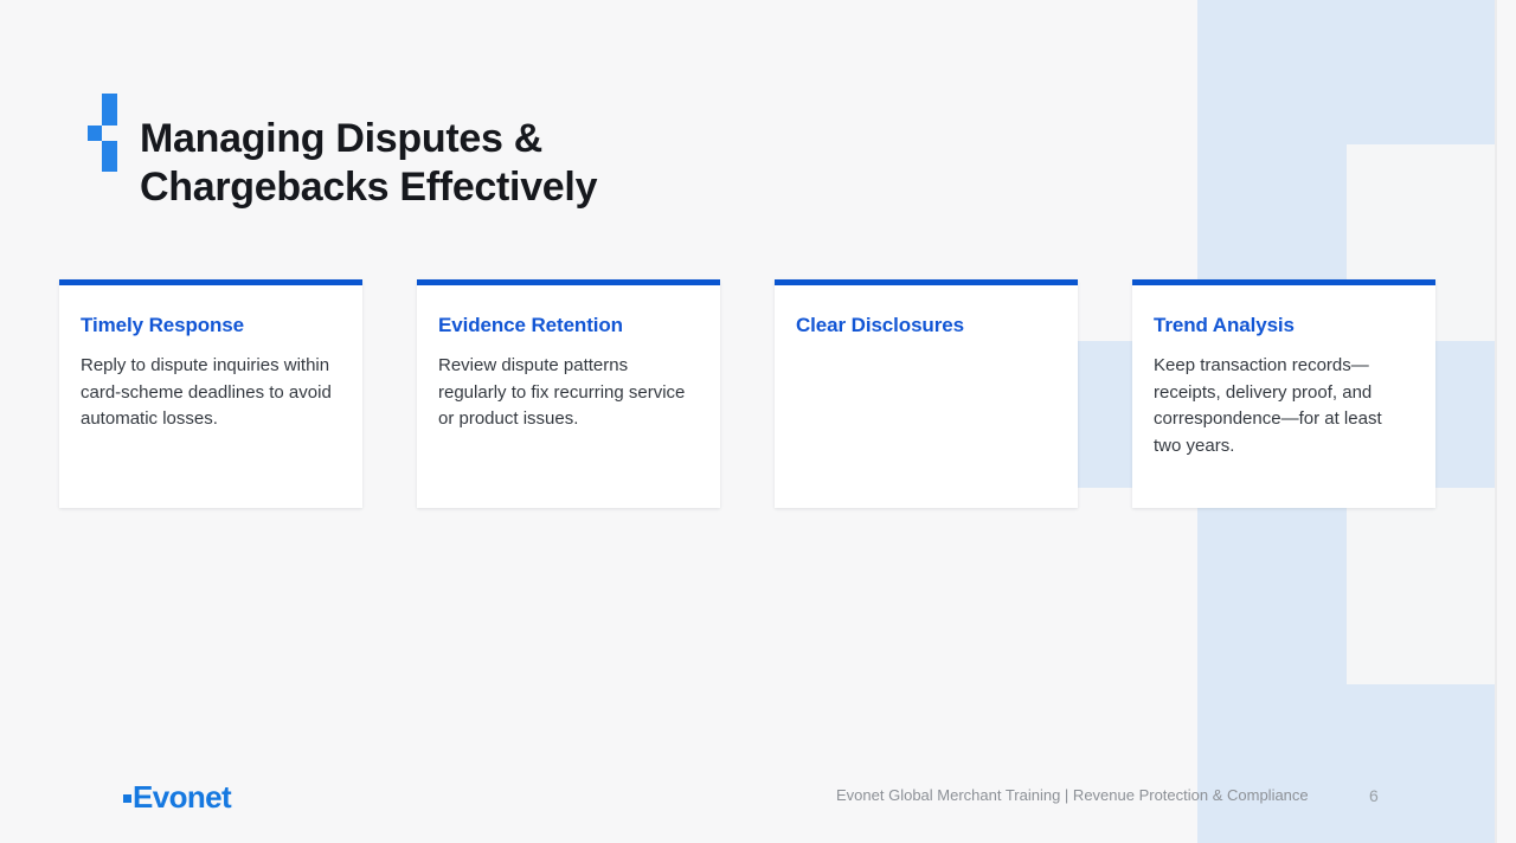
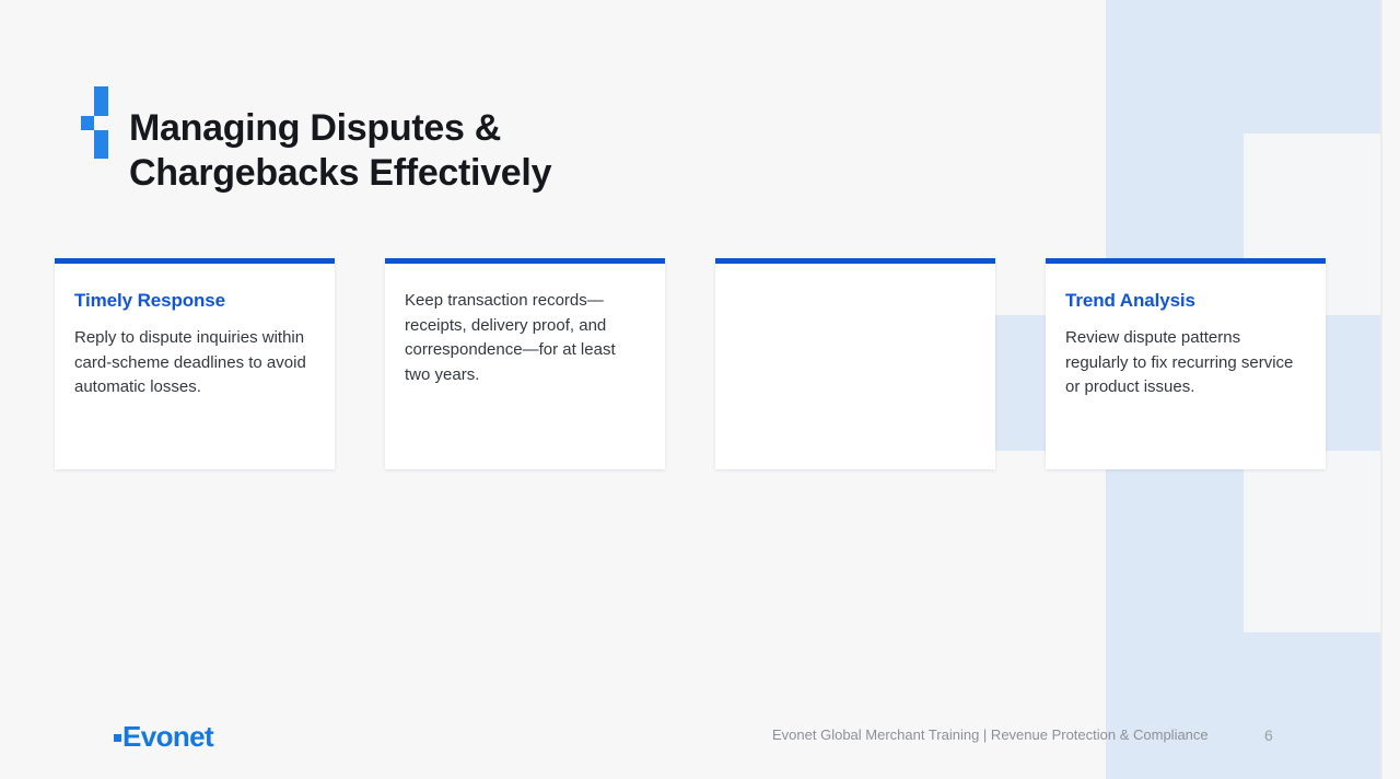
  Managing Disputes &
  Chargebacks Effectively
  Timely Response
  Reply to dispute inquiries within card-scheme deadlines to avoid automatic losses.
- Evidence Retention
- Review dispute patterns regularly to fix recurring service or product issues.
+ Keep transaction records—receipts, delivery proof, and correspondence—for at least two years.
- Clear Disclosures
  Trend Analysis
- Keep transaction records—receipts, delivery proof, and correspondence—for at least two years.
+ Review dispute patterns regularly to fix recurring service or product issues.
  Evonet
  Evonet Global Merchant Training | Revenue Protection & Compliance
  6
